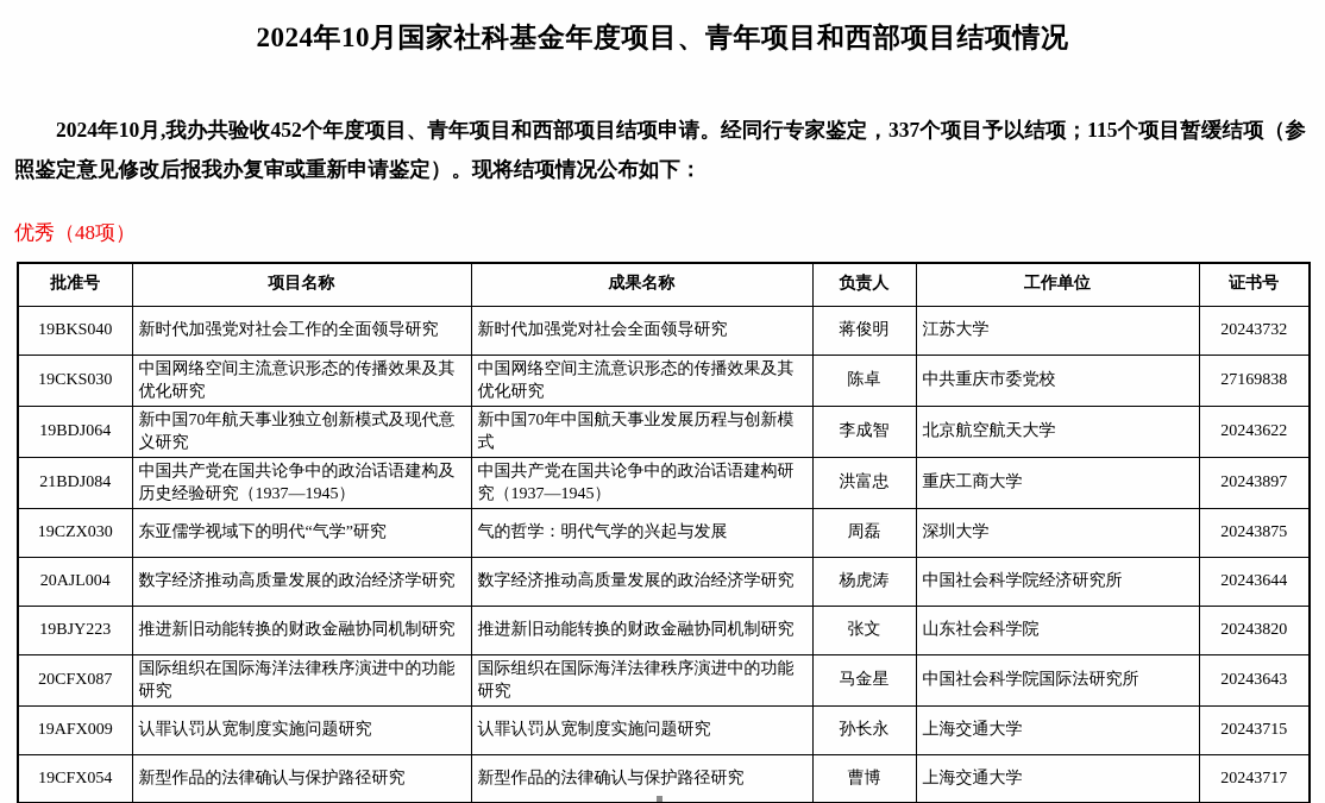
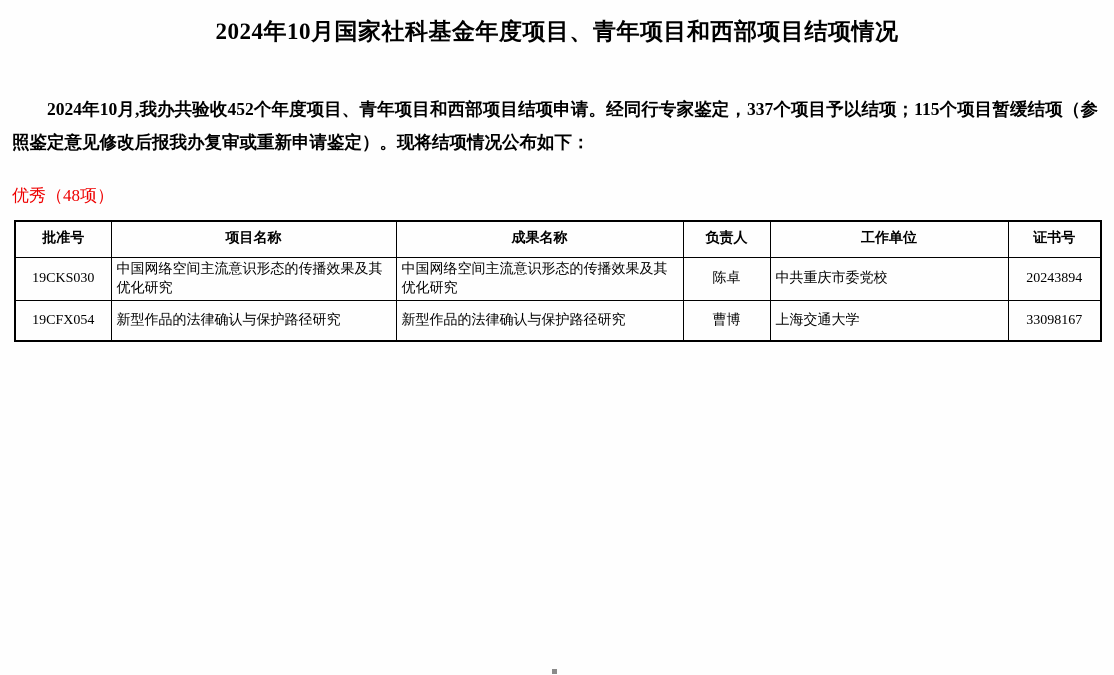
  2024年10月国家社科基金年度项目、青年项目和西部项目结项情况
  2024年10月,我办共验收452个年度项目、青年项目和西部项目结项申请。经同行专家鉴定，337个项目予以结项；115个项目暂缓结项（参照鉴定意见修改后报我办复审或重新申请鉴定）。现将结项情况公布如下：
  优秀（48项）
  批准号	项目名称	成果名称	负责人	工作单位	证书号
- 19BKS040	新时代加强党对社会工作的全面领导研究	新时代加强党对社会全面领导研究	蒋俊明	江苏大学	20243732
- 19CKS030	中国网络空间主流意识形态的传播效果及其优化研究	中国网络空间主流意识形态的传播效果及其优化研究	陈卓	中共重庆市委党校	27169838
+ 19CKS030	中国网络空间主流意识形态的传播效果及其优化研究	中国网络空间主流意识形态的传播效果及其优化研究	陈卓	中共重庆市委党校	20243894
- 19BDJ064	新中国70年航天事业独立创新模式及现代意义研究	新中国70年中国航天事业发展历程与创新模式	李成智	北京航空航天大学	20243622
- 21BDJ084	中国共产党在国共论争中的政治话语建构及历史经验研究（1937—1945）	中国共产党在国共论争中的政治话语建构研究（1937—1945）	洪富忠	重庆工商大学	20243897
- 19CZX030	东亚儒学视域下的明代“气学”研究	气的哲学：明代气学的兴起与发展	周磊	深圳大学	20243875
- 20AJL004	数字经济推动高质量发展的政治经济学研究	数字经济推动高质量发展的政治经济学研究	杨虎涛	中国社会科学院经济研究所	20243644
- 19BJY223	推进新旧动能转换的财政金融协同机制研究	推进新旧动能转换的财政金融协同机制研究	张文	山东社会科学院	20243820
- 20CFX087	国际组织在国际海洋法律秩序演进中的功能研究	国际组织在国际海洋法律秩序演进中的功能研究	马金星	中国社会科学院国际法研究所	20243643
- 19AFX009	认罪认罚从宽制度实施问题研究	认罪认罚从宽制度实施问题研究	孙长永	上海交通大学	20243715
- 19CFX054	新型作品的法律确认与保护路径研究	新型作品的法律确认与保护路径研究	曹博	上海交通大学	20243717
+ 19CFX054	新型作品的法律确认与保护路径研究	新型作品的法律确认与保护路径研究	曹博	上海交通大学	33098167
